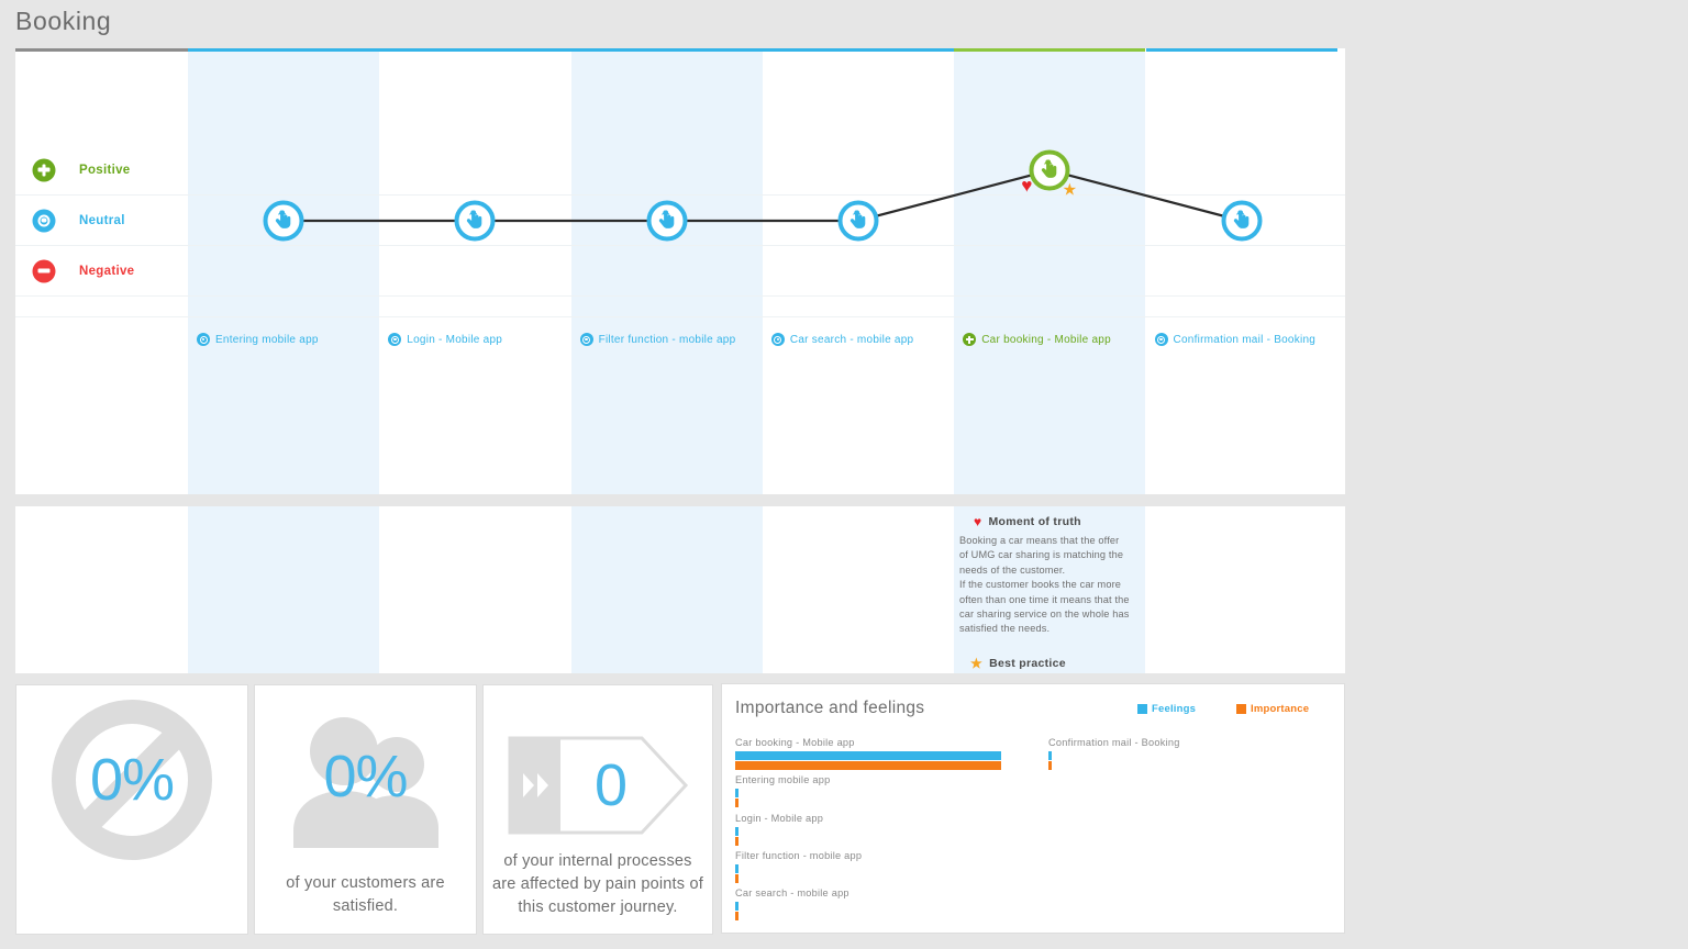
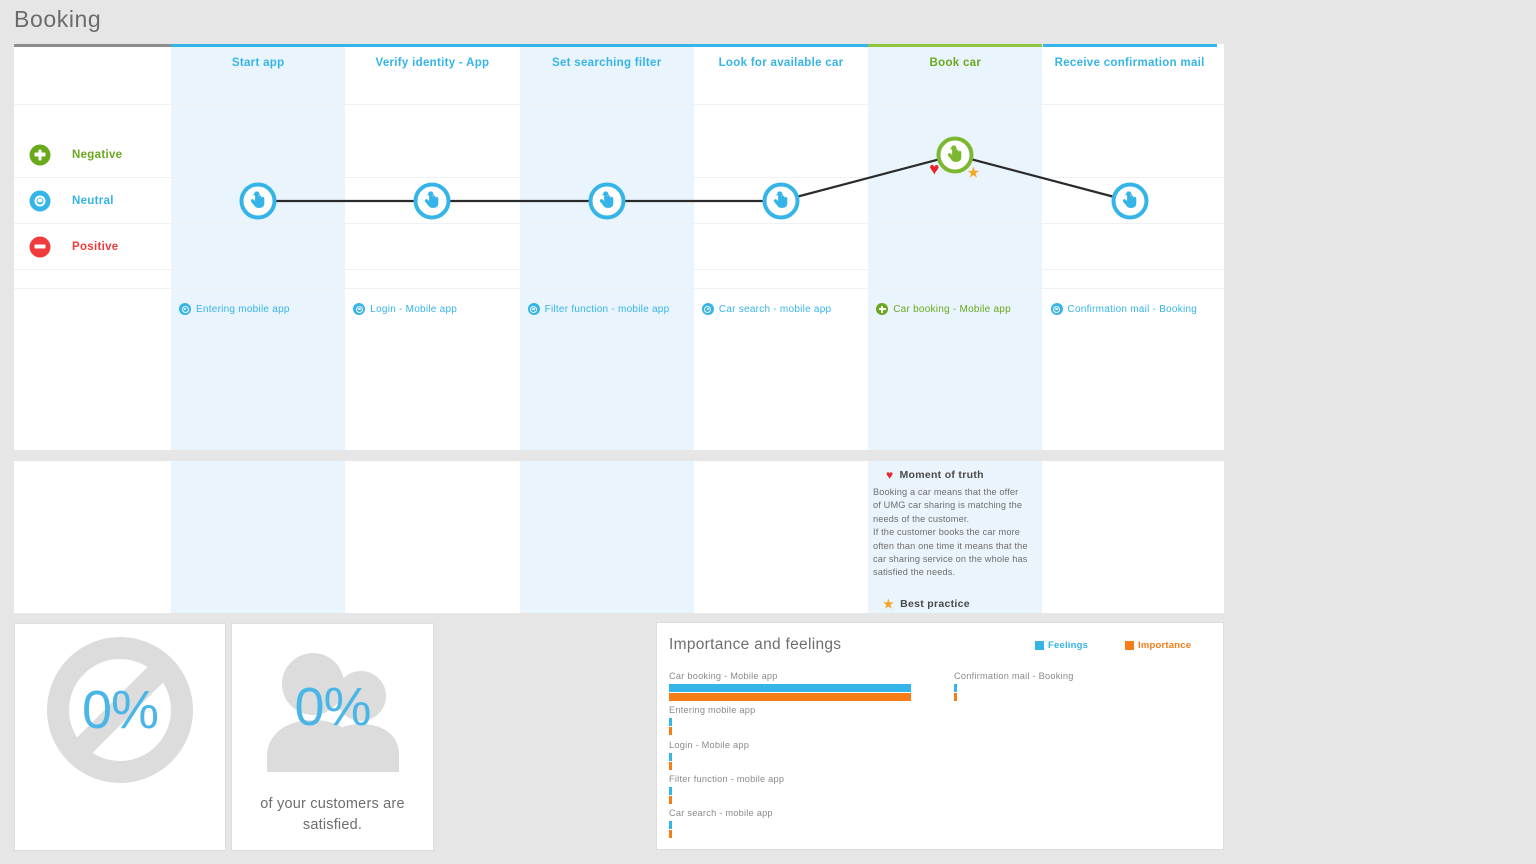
  Booking
+ Start app
+ Verify identity - App
+ Set searching filter
+ Look for available car
+ Book car
+ Receive confirmation mail
- Positive
+ Negative
  Neutral
- Negative
+ Positive
  Entering mobile app
  Login - Mobile app
  Filter function - mobile app
  Car search - mobile app
  Car booking - Mobile app
  Confirmation mail - Booking
  ♥
  ★
  ♥
  Moment of truth
  Booking a car means that the offer
  of UMG car sharing is matching the
  needs of the customer.
  If the customer books the car more
  often than one time it means that the
  car sharing service on the whole has
  satisfied the needs.
  ★
  Best practice
  0%
  0%
  of your customers are satisfied.
- 0
- of your internal processes are affected by pain points of this customer journey.
  Importance and feelings
  Feelings
  Importance
  Car booking - Mobile app
  Entering mobile app
  Login - Mobile app
  Filter function - mobile app
  Car search - mobile app
  Confirmation mail - Booking
